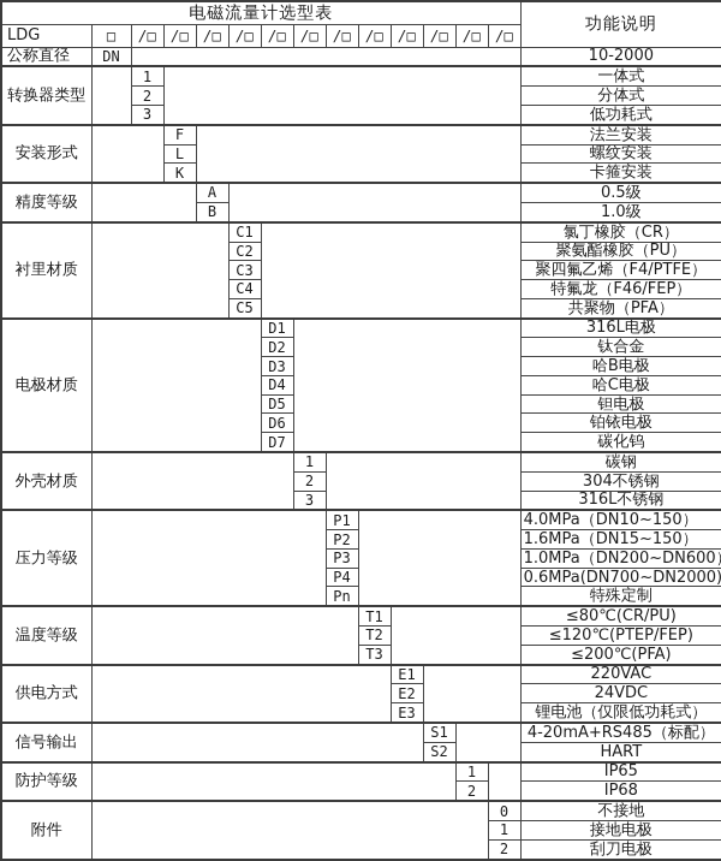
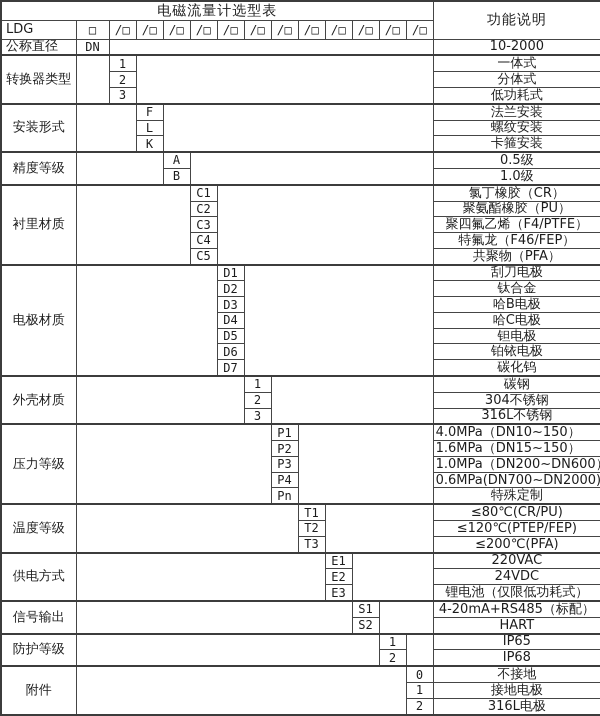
  电磁流量计选型表	功能说明
  LDG	□	/□	/□	/□	/□	/□	/□	/□	/□	/□	/□	/□	/□
  公称直径	DN		10-2000
  转换器类型		1		一体式
  2	分体式
  3	低功耗式
  安装形式		F		法兰安装
  L	螺纹安装
  K	卡箍安装
  精度等级		A		0.5级
  B	1.0级
  衬里材质		C1		氯丁橡胶（CR）
  C2	聚氨酯橡胶（PU）
  C3	聚四氟乙烯（F4/PTFE）
  C4	特氟龙（F46/FEP）
  C5	共聚物（PFA）
- 电极材质		D1		316L电极
+ 电极材质		D1		刮刀电极
  D2	钛合金
  D3	哈B电极
  D4	哈C电极
  D5	钽电极
  D6	铂铱电极
  D7	碳化钨
  外壳材质		1		碳钢
  2	304不锈钢
  3	316L不锈钢
  压力等级		P1		4.0MPa（DN10~150）
  P2	1.6MPa（DN15~150）
  P3	1.0MPa（DN200~DN600
  P4	0.6MPa(DN700~DN2000)
  Pn	特殊定制
  温度等级		T1		≤80℃(CR/PU)
  T2	≤120℃(PTEP/FEP)
  T3	≤200℃(PFA)
  供电方式		E1		220VAC
  E2	24VDC
  E3	锂电池（仅限低功耗式）
  信号输出		S1		4-20mA+RS485（标配）
  S2	HART
  防护等级		1		IP65
  2	IP68
  附件		0	不接地
  1	接地电极
- 2	刮刀电极
+ 2	316L电极
